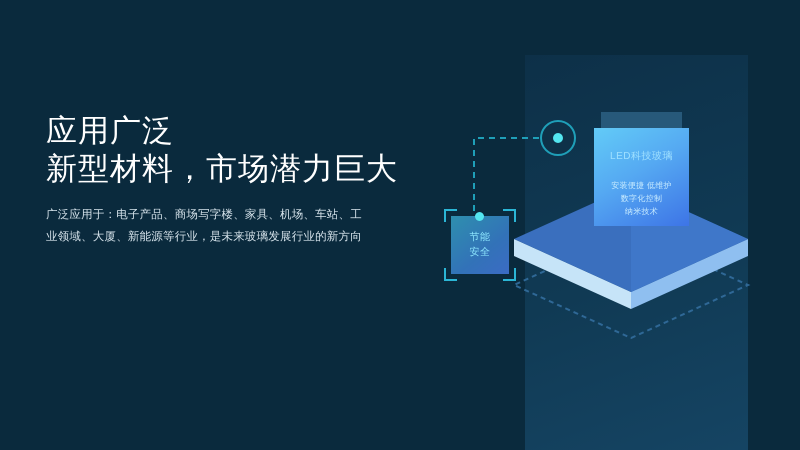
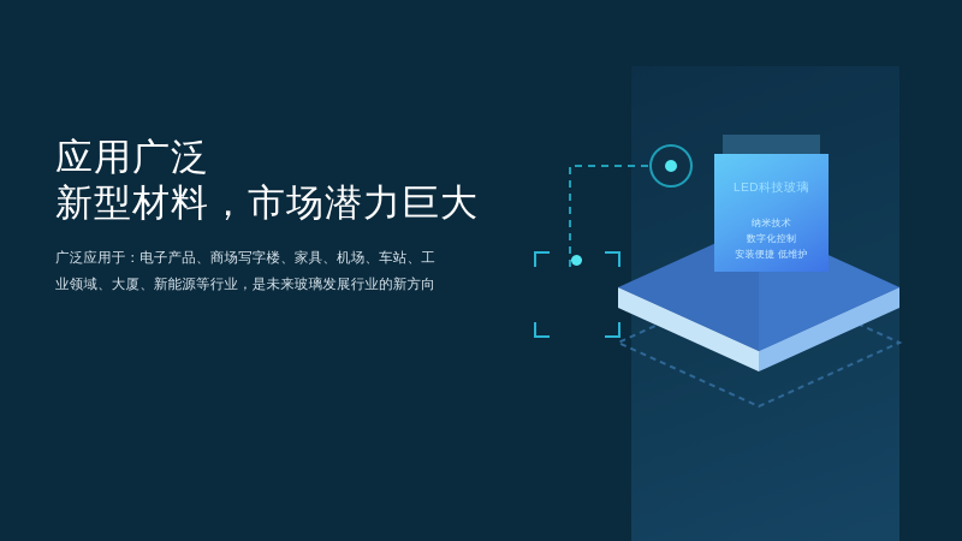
  LED科技玻璃
- 安装便捷 低维护
+ 纳米技术
  数字化控制
- 纳米技术
+ 安装便捷 低维护
- 节能
- 安全
  应用广泛
  新型材料，市场潜力巨大
  广泛应用于：电子产品、商场写字楼、家具、机场、车站、工业领域、大厦、新能源等行业，是未来玻璃发展行业的新方向
